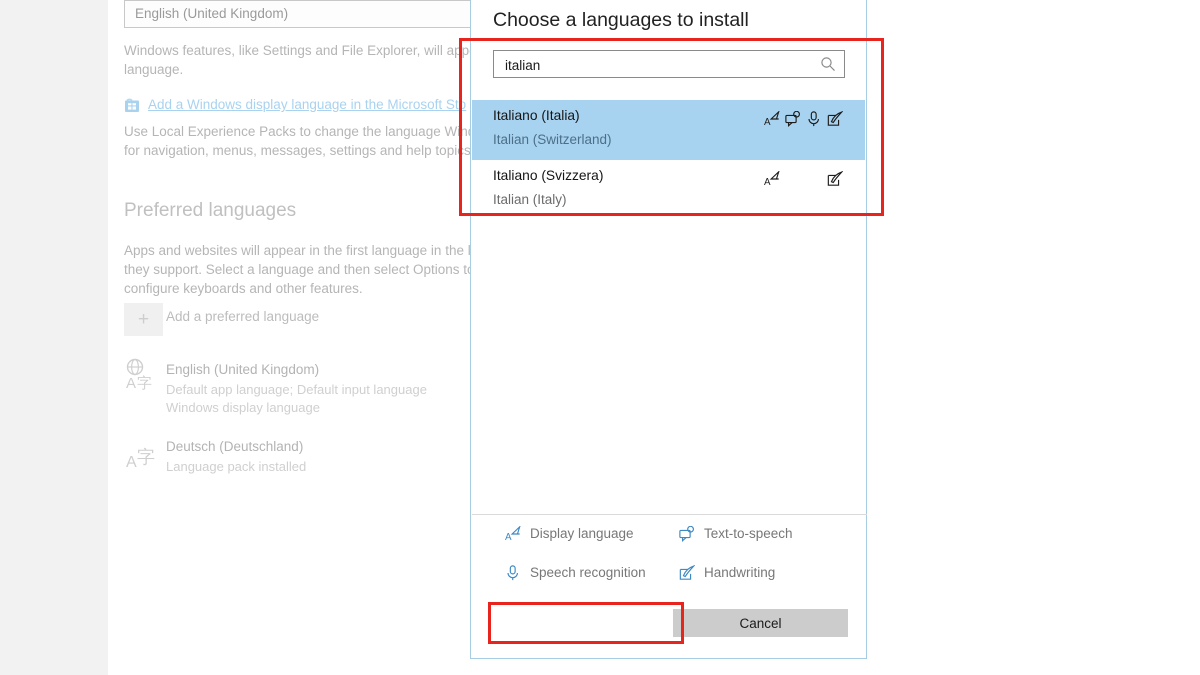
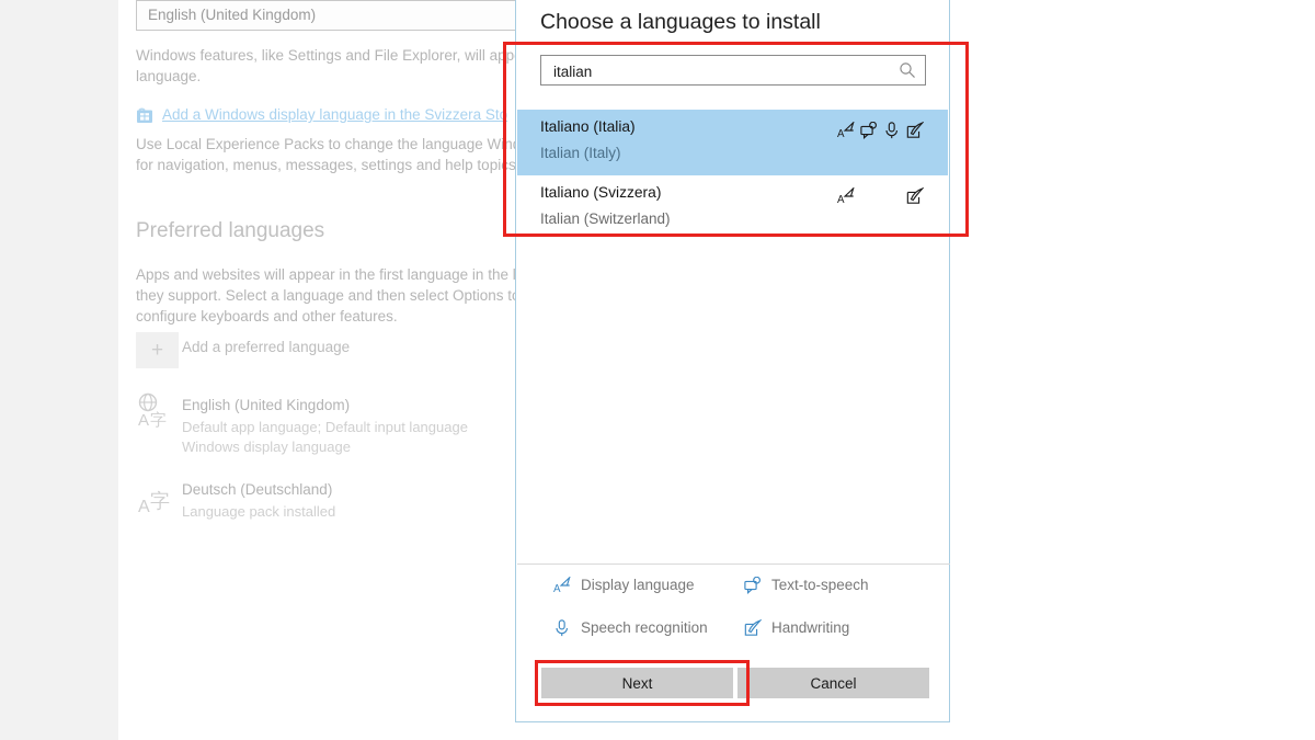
  English (United Kingdom)
  Windows features, like Settings and File Explorer, will app
  language.
- Add a Windows display language in the Microsoft Sto
+ Add a Windows display language in the Svizzera Sto
  Use Local Experience Packs to change the language Win
  for navigation, menus, messages, settings and help topics
  Preferred languages
  Apps and websites will appear in the first language in the
  they support. Select a language and then select Options t
  configure keyboards and other features.
  +
  Add a preferred language
  A
  字
  English (United Kingdom)
  Default app language; Default input language
  Windows display language
  A
  字
  Deutsch (Deutschland)
  Language pack installed
  Choose a languages to install
  italian
  Italiano (Italia)
- Italian (Switzerland)
+ Italian (Italy)
  A
  Italiano (Svizzera)
- Italian (Italy)
+ Italian (Switzerland)
  A
  A
  Display language
  Text-to-speech
  Speech recognition
  Handwriting
+ Next
  Cancel
